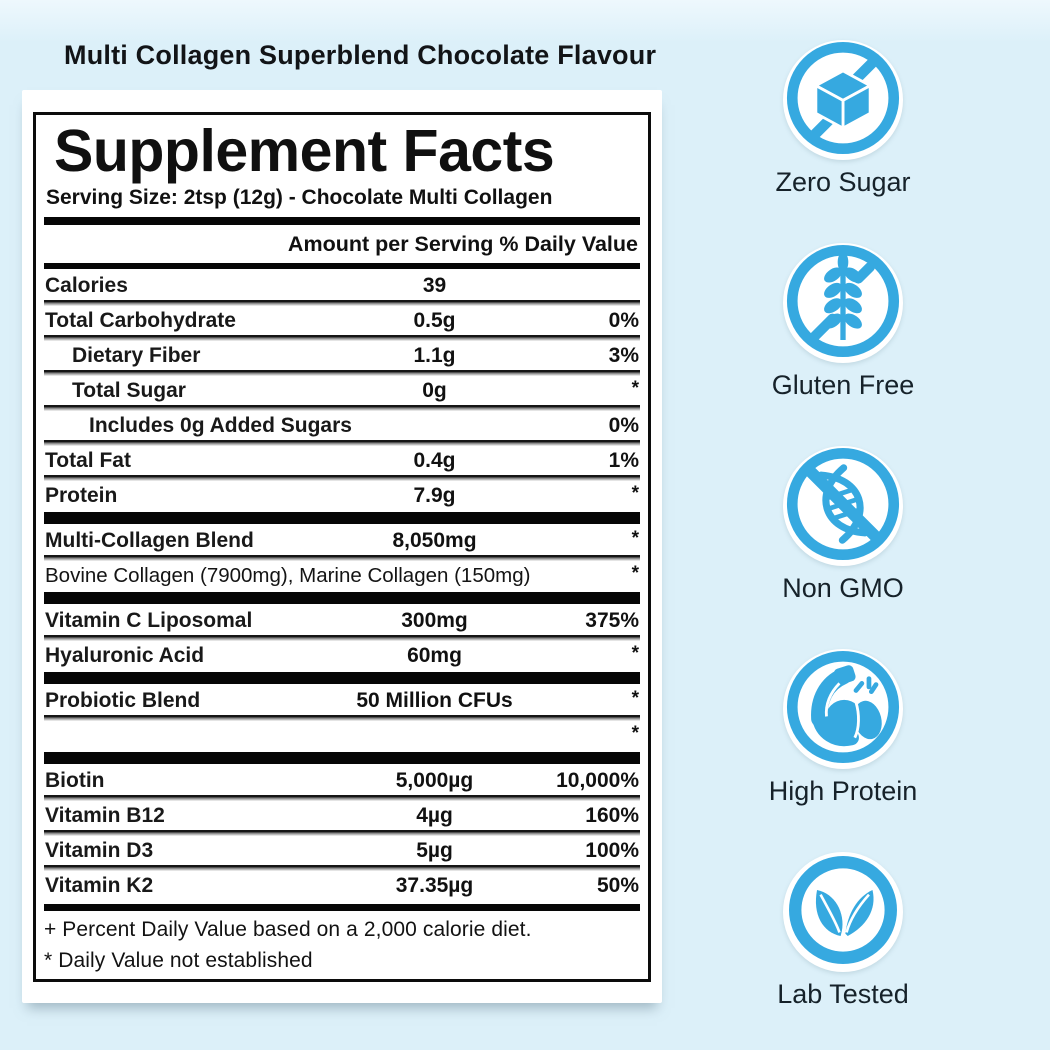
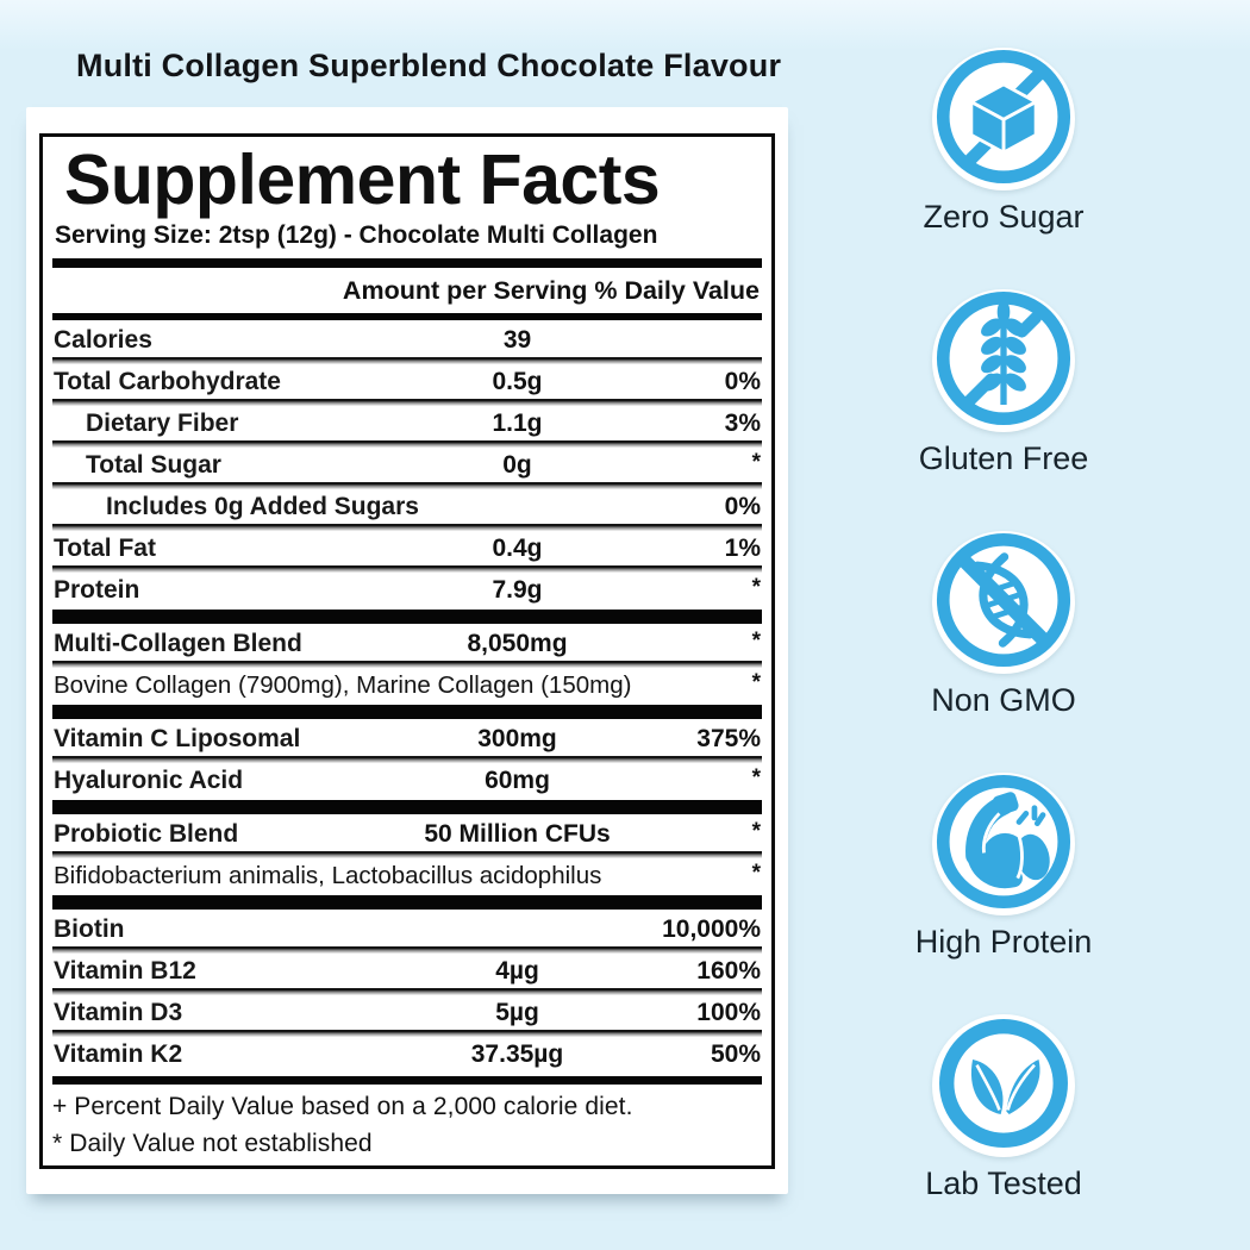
  Multi Collagen Superblend Chocolate Flavour
  Supplement Facts
  Serving Size: 2tsp (12g) - Chocolate Multi Collagen
  Amount per Serving % Daily Value
  Calories
  39
  Total Carbohydrate
  0.5g
  0%
  Dietary Fiber
  1.1g
  3%
  Total Sugar
  0g
  *
  Includes 0g Added Sugars
  0%
  Total Fat
  0.4g
  1%
  Protein
  7.9g
  *
  Multi-Collagen Blend
  8,050mg
  *
  Bovine Collagen (7900mg), Marine Collagen (150mg)
  *
  Vitamin C Liposomal
  300mg
  375%
  Hyaluronic Acid
  60mg
  *
  Probiotic Blend
  50 Million CFUs
  *
+ Bifidobacterium animalis, Lactobacillus acidophilus
  *
  Biotin
- 5,000µg
  10,000%
  Vitamin B12
  4µg
  160%
  Vitamin D3
  5µg
  100%
  Vitamin K2
  37.35µg
  50%
  + Percent Daily Value based on a 2,000 calorie diet.
  * Daily Value not established
  Zero Sugar
  Gluten Free
  Non GMO
  High Protein
  Lab Tested
